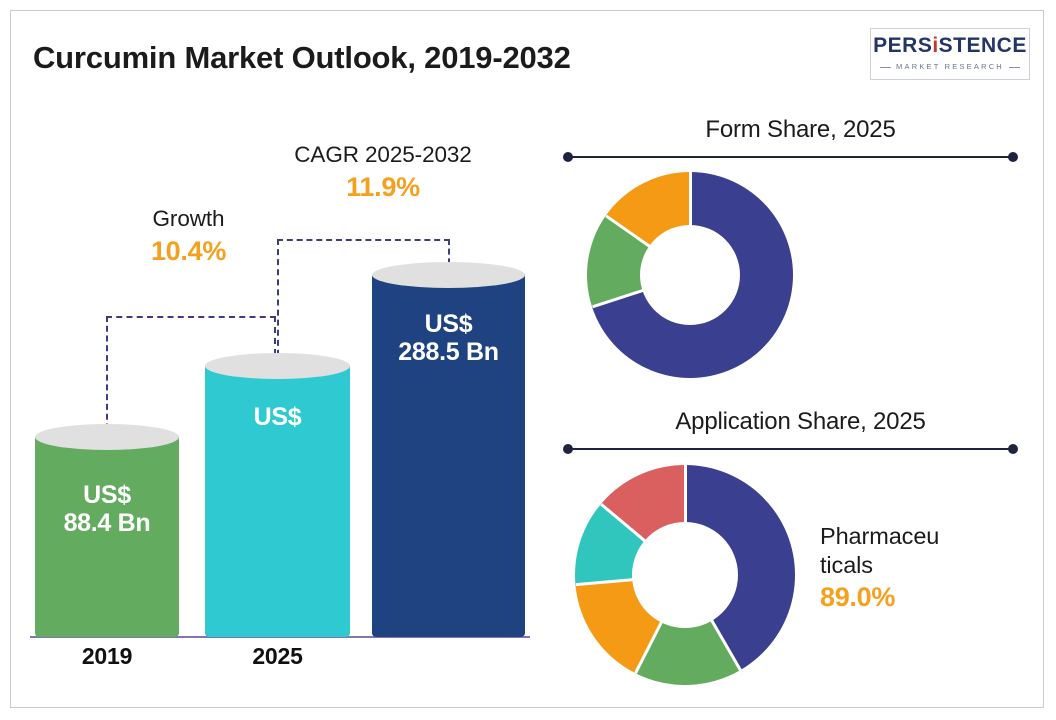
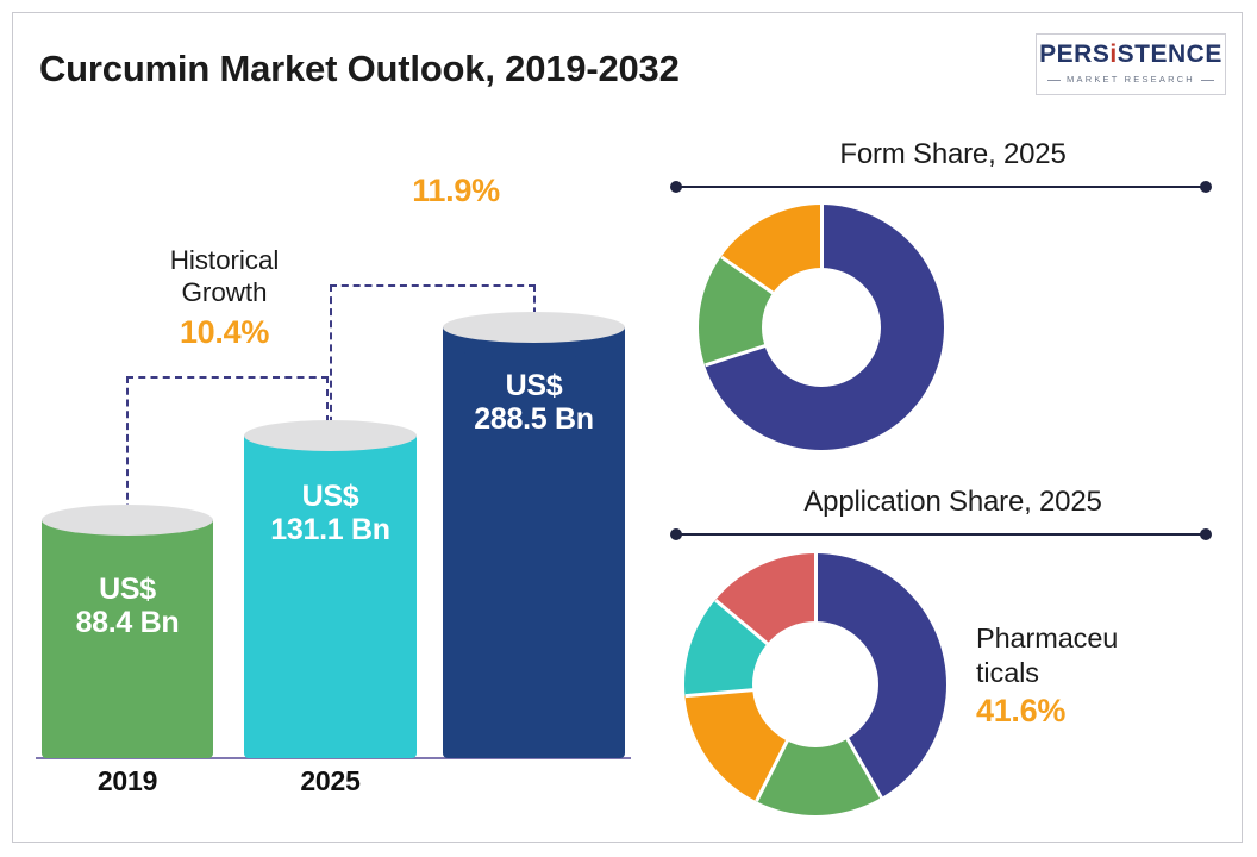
  Curcumin Market Outlook, 2019-2032
  PERSiSTENCE
  MARKET RESEARCH
+ Historical
  Growth
  10.4%
- CAGR 2025-2032
  11.9%
  US$
  88.4 Bn
  2019
  US$
+ 131.1 Bn
  2025
  US$
  288.5 Bn
  Form Share, 2025
  Application Share, 2025
  Pharmaceu
  ticals
- 89.0%
+ 41.6%
